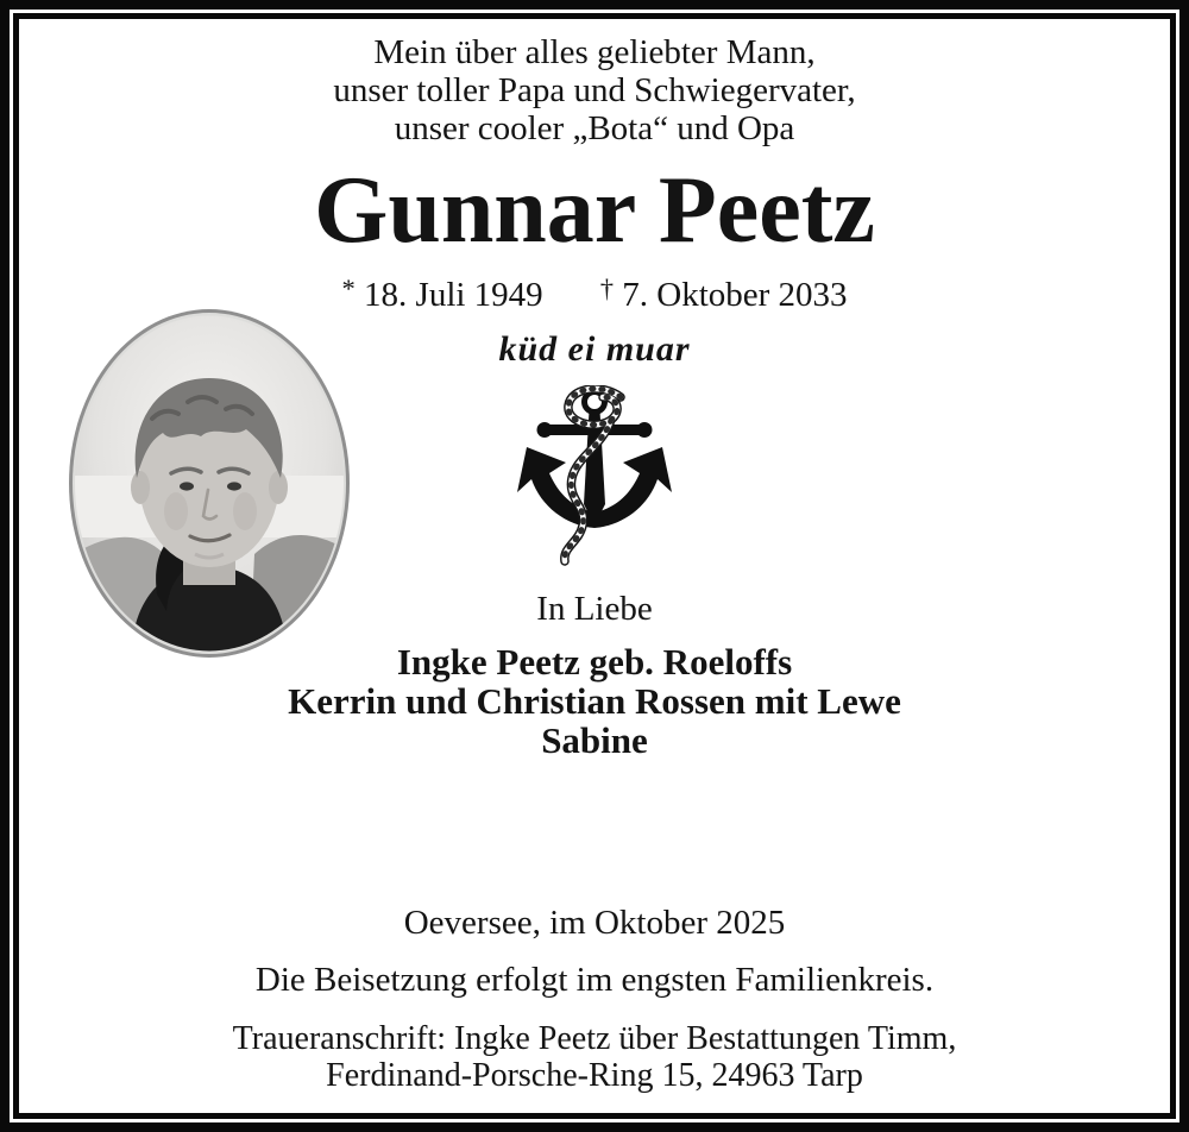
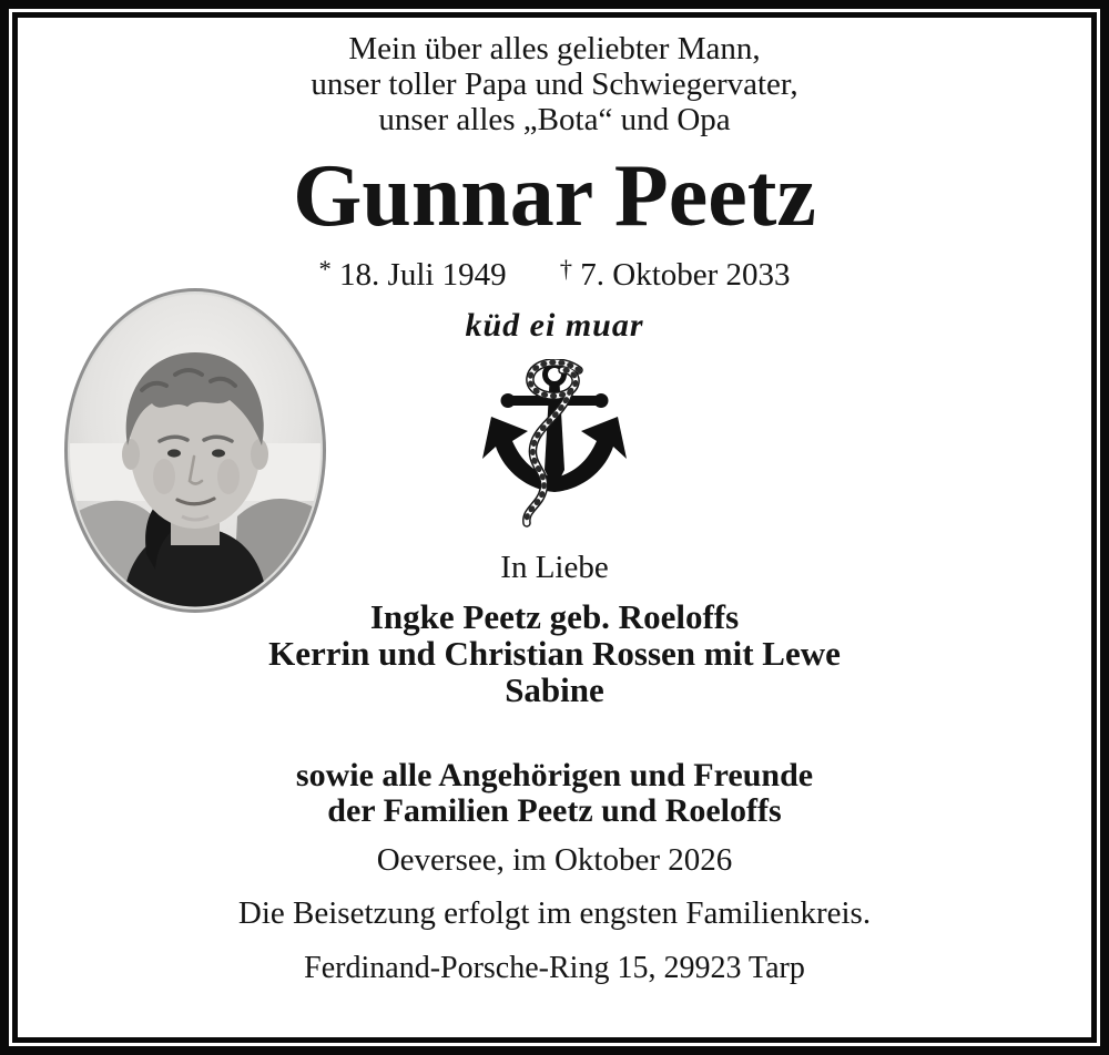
  Mein über alles geliebter Mann,
  unser toller Papa und Schwiegervater,
- unser cooler „Bota“ und Opa
+ unser alles „Bota“ und Opa
  Gunnar Peetz
  * 18. Juli 1949 † 7. Oktober 2033
  küd ei muar
  In Liebe
  Ingke Peetz geb. Roeloffs
  Kerrin und Christian Rossen mit Lewe
  Sabine
+ sowie alle Angehörigen und Freunde
+ der Familien Peetz und Roeloffs
- Oeversee, im Oktober 2025
+ Oeversee, im Oktober 2026
  Die Beisetzung erfolgt im engsten Familienkreis.
- Traueranschrift: Ingke Peetz über Bestattungen Timm,
- Ferdinand-Porsche-Ring 15, 24963 Tarp
+ Ferdinand-Porsche-Ring 15, 29923 Tarp
